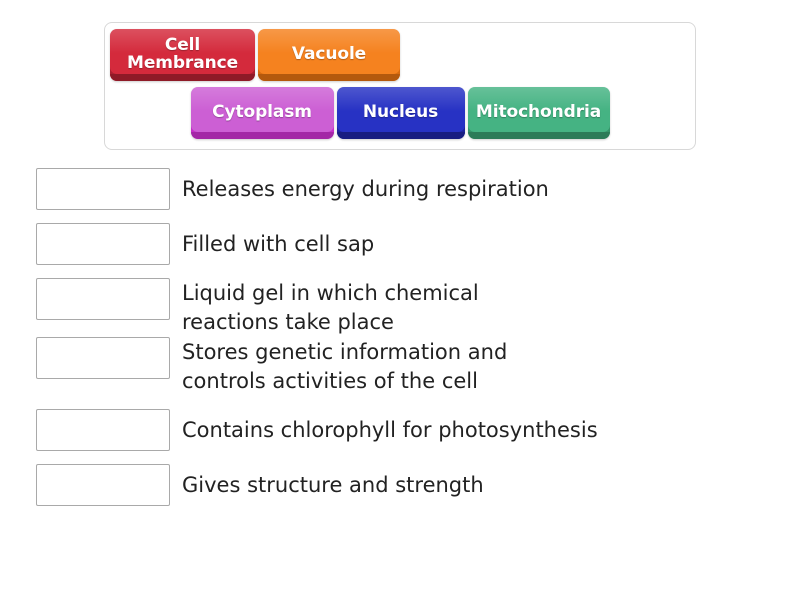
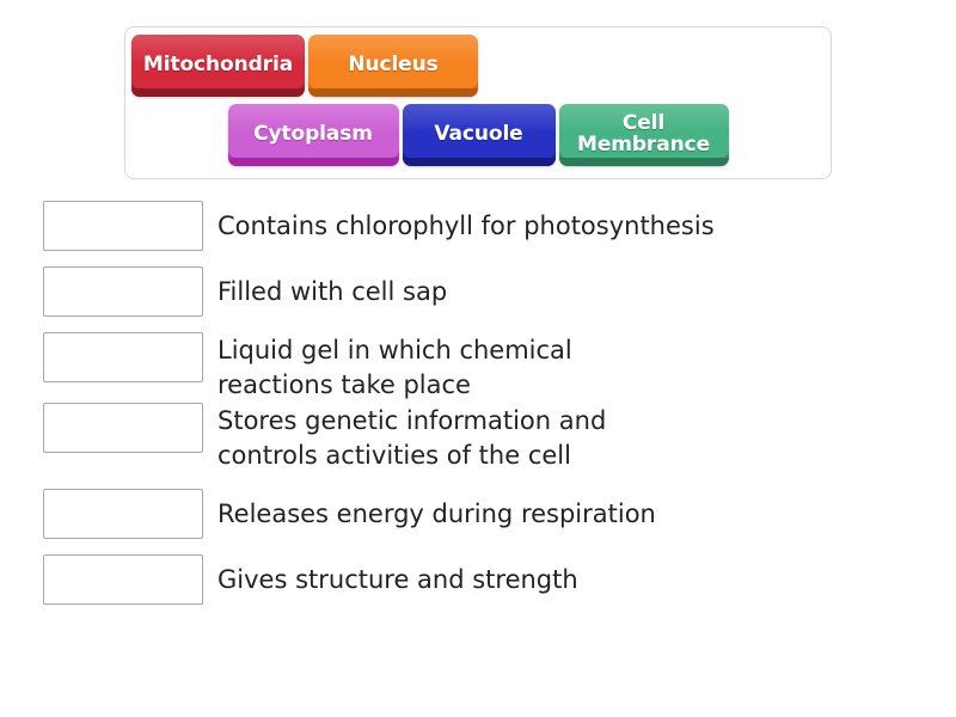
- Cell Membrance
+ Mitochondria
- Vacuole
+ Nucleus
  Cytoplasm
- Nucleus
+ Vacuole
- Mitochondria
+ Cell Membrance
- Releases energy during respiration
+ Contains chlorophyll for photosynthesis
  Filled with cell sap
  Liquid gel in which chemical
  reactions take place
  Stores genetic information and
  controls activities of the cell
- Contains chlorophyll for photosynthesis
+ Releases energy during respiration
  Gives structure and strength
